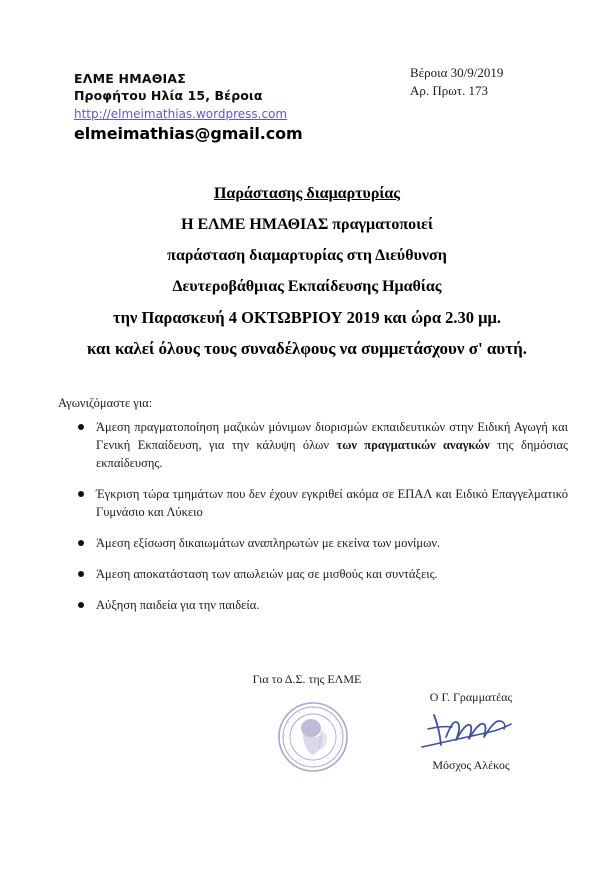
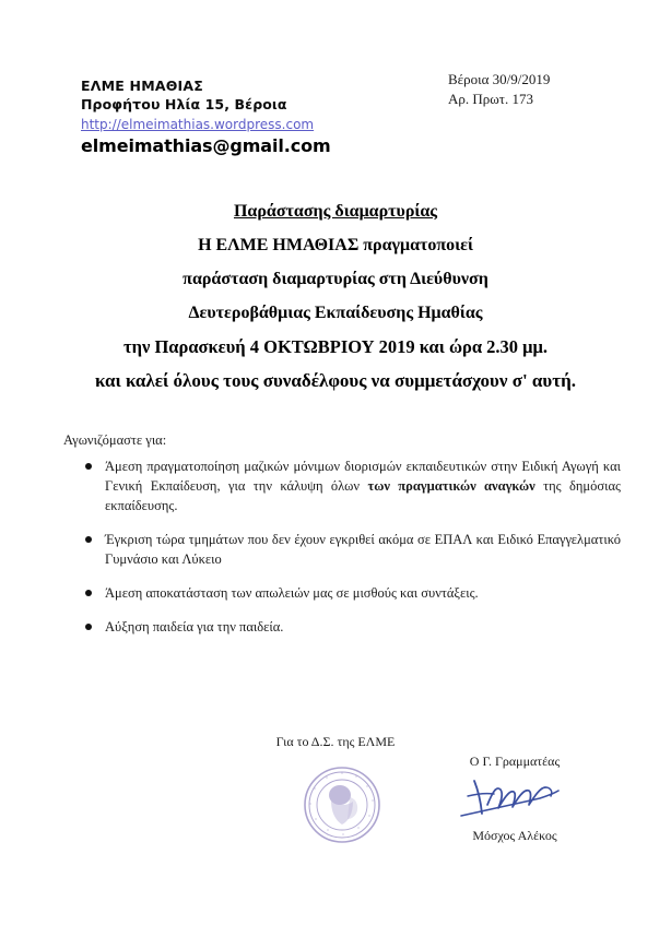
  ΕΛΜΕ ΗΜΑΘΙΑΣ
  Προφήτου Ηλία 15, Βέροια
  http://elmeimathias.wordpress.com
  elmeimathias@gmail.com
  Βέροια 30/9/2019
  Αρ. Πρωτ. 173
  Παράστασης διαμαρτυρίας
  Η ΕΛΜΕ ΗΜΑΘΙΑΣ πραγματοποιεί
  παράσταση διαμαρτυρίας στη Διεύθυνση
  Δευτεροβάθμιας Εκπαίδευσης Ημαθίας
  την Παρασκευή 4 ΟΚΤΩΒΡΙΟΥ 2019 και ώρα 2.30 μμ.
  και καλεί όλους τους συναδέλφους να συμμετάσχουν σ' αυτή.
  Αγωνιζόμαστε για:
  Άμεση πραγματοποίηση μαζικών μόνιμων διορισμών εκπαιδευτικών στην Ειδική Αγωγή και Γενική Εκπαίδευση, για την κάλυψη όλων των πραγματικών αναγκών της δημόσιας εκπαίδευσης.
  Έγκριση τώρα τμημάτων που δεν έχουν εγκριθεί ακόμα σε ΕΠΑΛ και Ειδικό Επαγγελματικό Γυμνάσιο και Λύκειο
- Άμεση εξίσωση δικαιωμάτων αναπληρωτών με εκείνα των μονίμων.
  Άμεση αποκατάσταση των απωλειών μας σε μισθούς και συντάξεις.
  Αύξηση παιδεία για την παιδεία.
  Για το Δ.Σ. της ΕΛΜΕ
  Ο Γ. Γραμματέας
  Μόσχος Αλέκος
